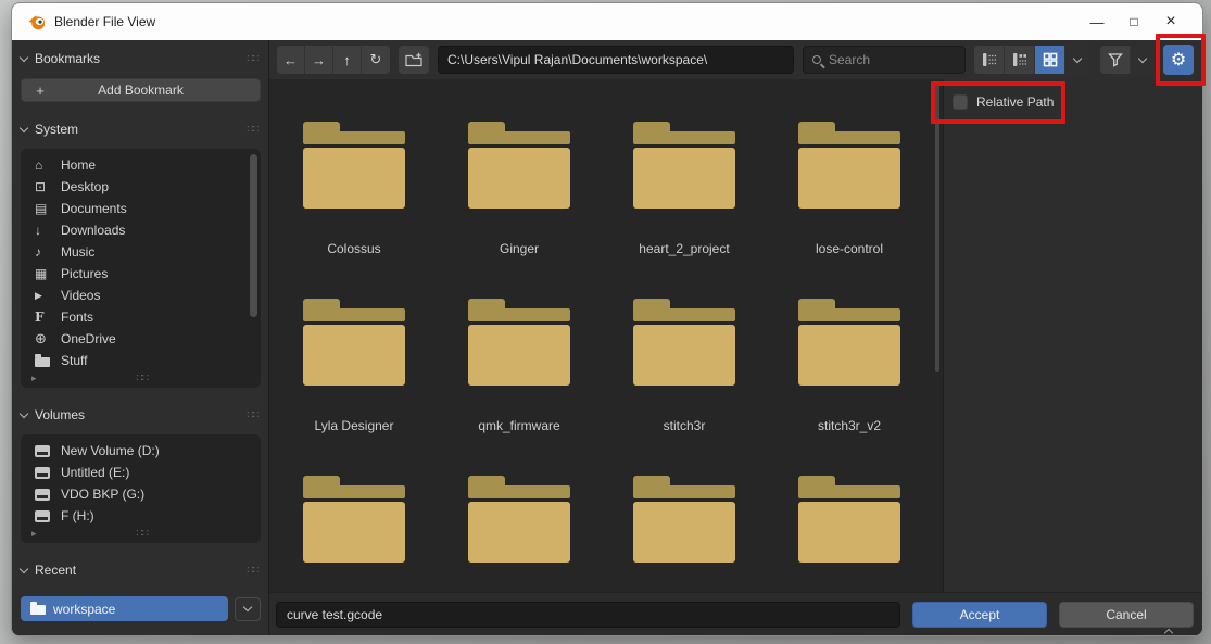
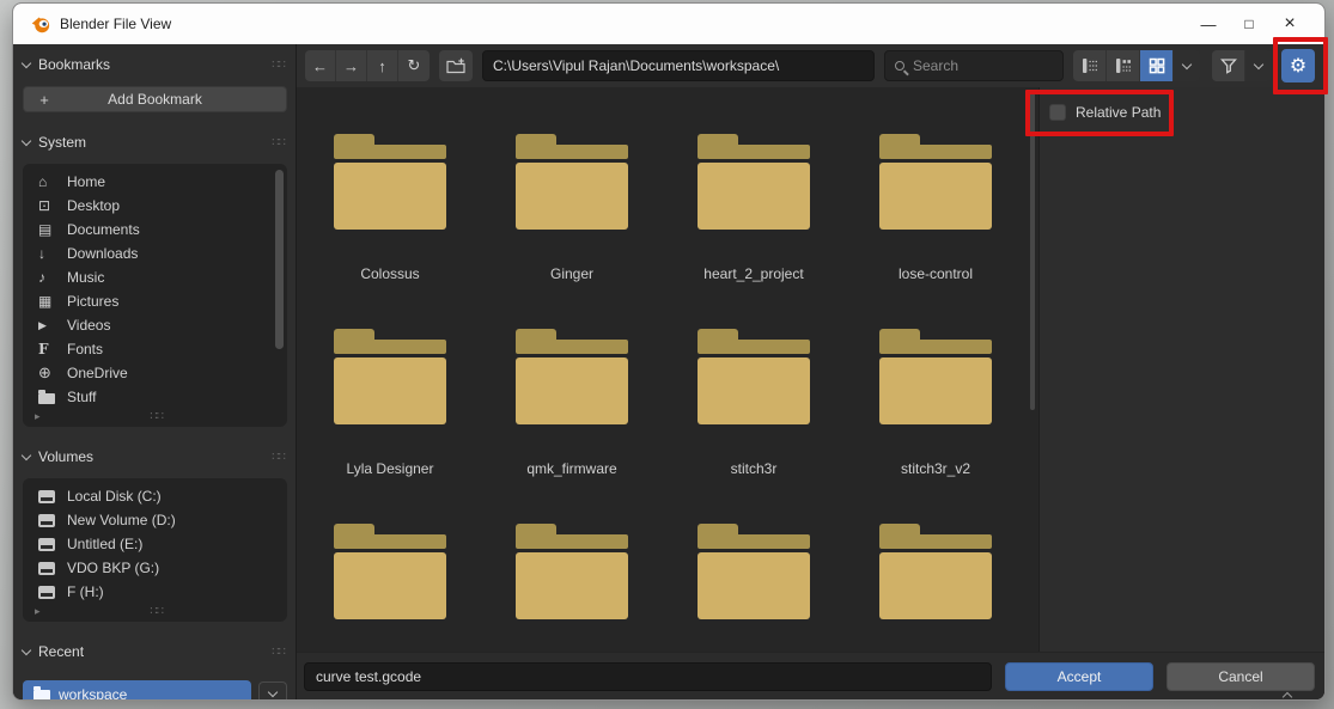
  Blender File View
  —
  □
  ×
  Bookmarks
  ∷∷
  +
  Add Bookmark
  System
  ∷∷
  ⌂
  Home
  ⊡
  Desktop
  ▤
  Documents
  ↓
  Downloads
  ♪
  Music
  ▦
  Pictures
  ▶
  Videos
  F
  Fonts
  ⊕
  OneDrive
  Stuff
  ▸
  ∷∷
  Volumes
  ∷∷
+ Local Disk (C:)
  New Volume (D:)
  Untitled (E:)
  VDO BKP (G:)
  F (H:)
  ▸
  ∷∷
  Recent
  ∷∷
  workspace
  ←
  →
  ↑
  ↻
  C:\Users\Vipul Rajan\Documents\workspace\
  Search
  ⚙
  Colossus
  Ginger
  heart_2_project
  lose-control
  Lyla Designer
  qmk_firmware
  stitch3r
  stitch3r_v2
  Relative Path
  curve test.gcode
  Accept
  Cancel
